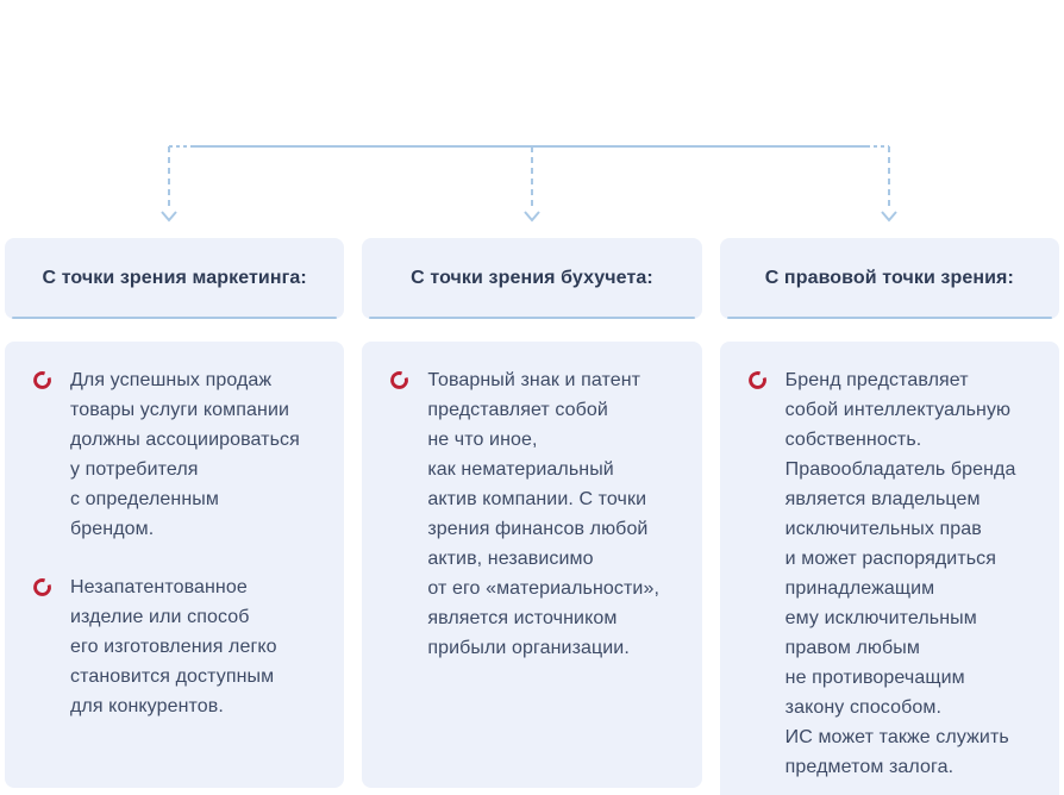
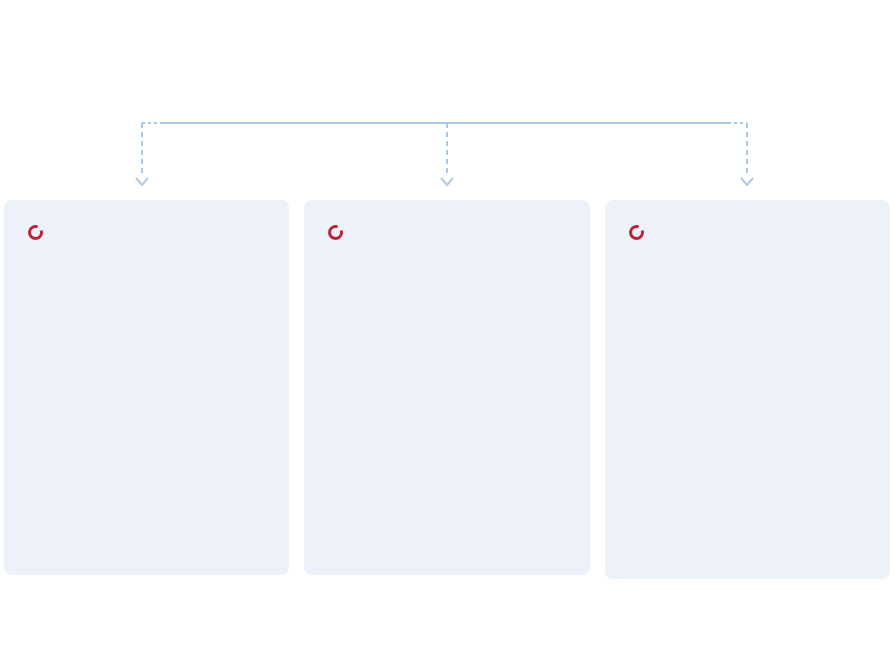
- С точки зрения маркетинга:
- С точки зрения бухучета:
- С правовой точки зрения:
- Для успешных продаж
- товары услуги компании
- должны ассоциироваться
- у потребителя
- с определенным
- брендом.
- Незапатентованное
- изделие или способ
- его изготовления легко
- становится доступным
- для конкурентов.
- Товарный знак и патент
- представляет собой
- не что иное,
- как нематериальный
- актив компании. С точки
- зрения финансов любой
- актив, независимо
- от его «материальности»,
- является источником
- прибыли организации.
- Бренд представляет
- собой интеллектуальную
- собственность.
- Правообладатель бренда
- является владельцем
- исключительных прав
- и может распорядиться
- принадлежащим
- ему исключительным
- правом любым
- не противоречащим
- закону способом.
- ИС может также служить
- предметом залога.
